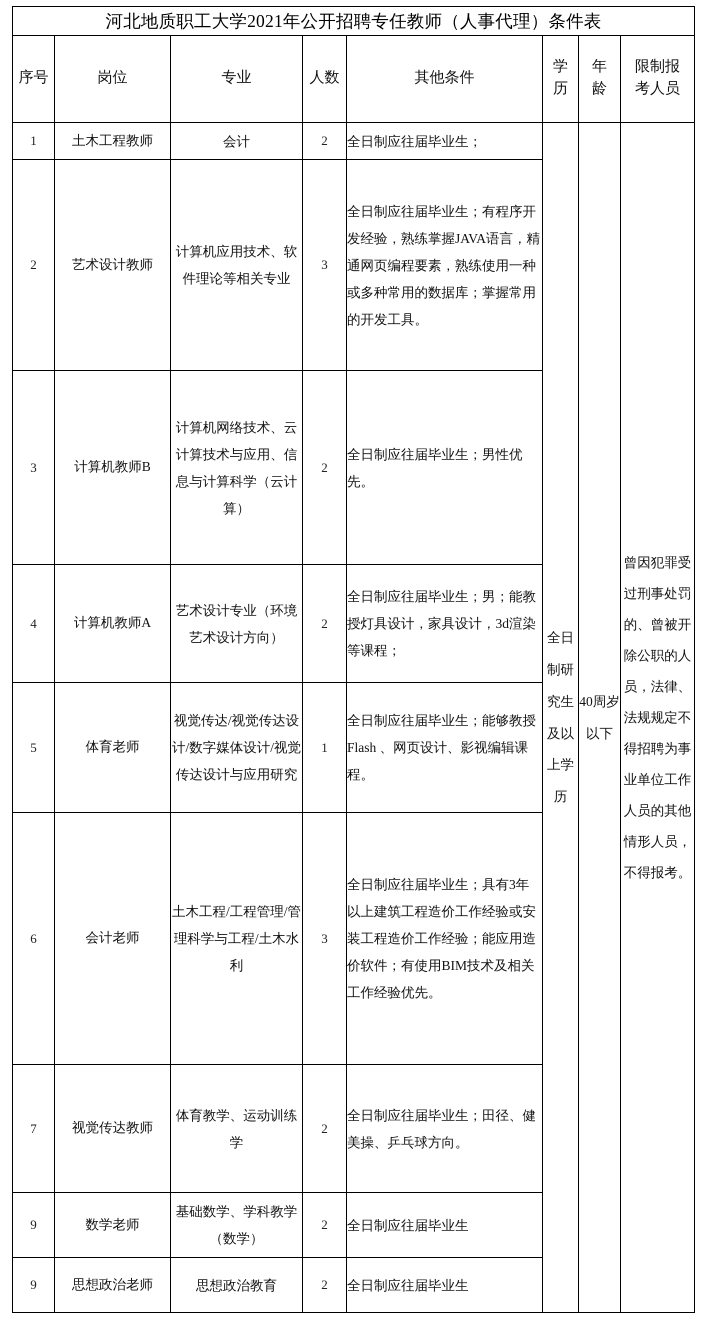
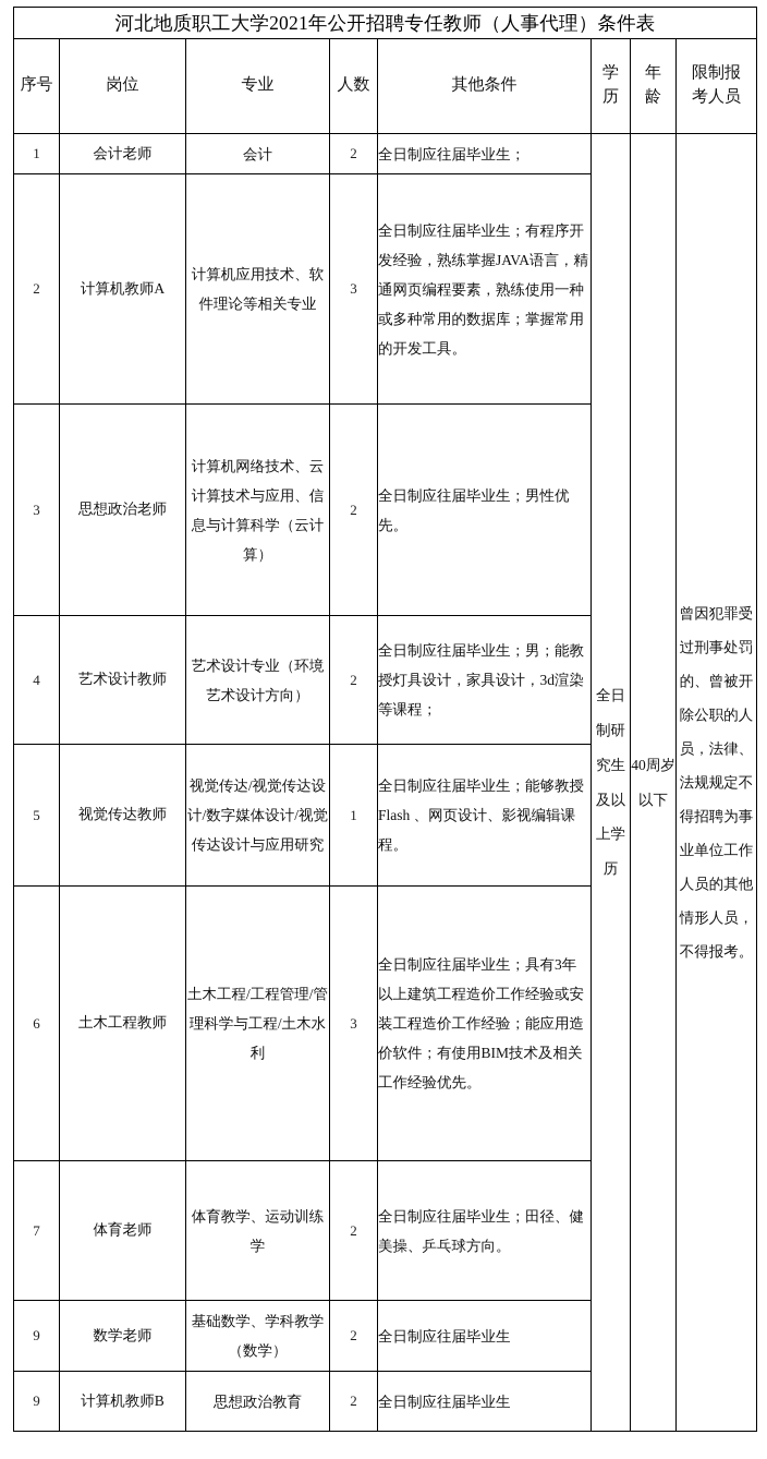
  河北地质职工大学2021年公开招聘专任教师（人事代理）条件表
  序号	岗位	专业	人数	其他条件	学 历	年 龄	限制报 考人员
- 1	土木工程教师	会计	2	全日制应往届毕业生；	全日制研究生及以上学历	40周岁以下	曾因犯罪受过刑事处罚的、曾被开除公职的人员，法律、法规规定不得招聘为事业单位工作人员的其他情形人员，不得报考。
+ 1	会计老师	会计	2	全日制应往届毕业生；	全日制研究生及以上学历	40周岁以下	曾因犯罪受过刑事处罚的、曾被开除公职的人员，法律、法规规定不得招聘为事业单位工作人员的其他情形人员，不得报考。
- 2	艺术设计教师	计算机应用技术、软件理论等相关专业	3	全日制应往届毕业生；有程序开发经验，熟练掌握JAVA语言，精通网页编程要素，熟练使用一种或多种常用的数据库；掌握常用的开发工具。
+ 2	计算机教师A	计算机应用技术、软件理论等相关专业	3	全日制应往届毕业生；有程序开发经验，熟练掌握JAVA语言，精通网页编程要素，熟练使用一种或多种常用的数据库；掌握常用的开发工具。
- 3	计算机教师B	计算机网络技术、云计算技术与应用、信息与计算科学（云计算）	2	全日制应往届毕业生；男性优先。
+ 3	思想政治老师	计算机网络技术、云计算技术与应用、信息与计算科学（云计算）	2	全日制应往届毕业生；男性优先。
- 4	计算机教师A	艺术设计专业（环境艺术设计方向）	2	全日制应往届毕业生；男；能教授灯具设计，家具设计，3d渲染等课程；
+ 4	艺术设计教师	艺术设计专业（环境艺术设计方向）	2	全日制应往届毕业生；男；能教授灯具设计，家具设计，3d渲染等课程；
- 5	体育老师	视觉传达/视觉传达设计/数字媒体设计/视觉传达设计与应用研究	1	全日制应往届毕业生；能够教授Flash 、网页设计、影视编辑课程。
+ 5	视觉传达教师	视觉传达/视觉传达设计/数字媒体设计/视觉传达设计与应用研究	1	全日制应往届毕业生；能够教授Flash 、网页设计、影视编辑课程。
- 6	会计老师	土木工程/工程管理/管理科学与工程/土木水利	3	全日制应往届毕业生；具有3年以上建筑工程造价工作经验或安装工程造价工作经验；能应用造价软件；有使用BIM技术及相关工作经验优先。
+ 6	土木工程教师	土木工程/工程管理/管理科学与工程/土木水利	3	全日制应往届毕业生；具有3年以上建筑工程造价工作经验或安装工程造价工作经验；能应用造价软件；有使用BIM技术及相关工作经验优先。
- 7	视觉传达教师	体育教学、运动训练学	2	全日制应往届毕业生；田径、健美操、乒乓球方向。
+ 7	体育老师	体育教学、运动训练学	2	全日制应往届毕业生；田径、健美操、乒乓球方向。
  9	数学老师	基础数学、学科教学（数学）	2	全日制应往届毕业生
- 9	思想政治老师	思想政治教育	2	全日制应往届毕业生
+ 9	计算机教师B	思想政治教育	2	全日制应往届毕业生
